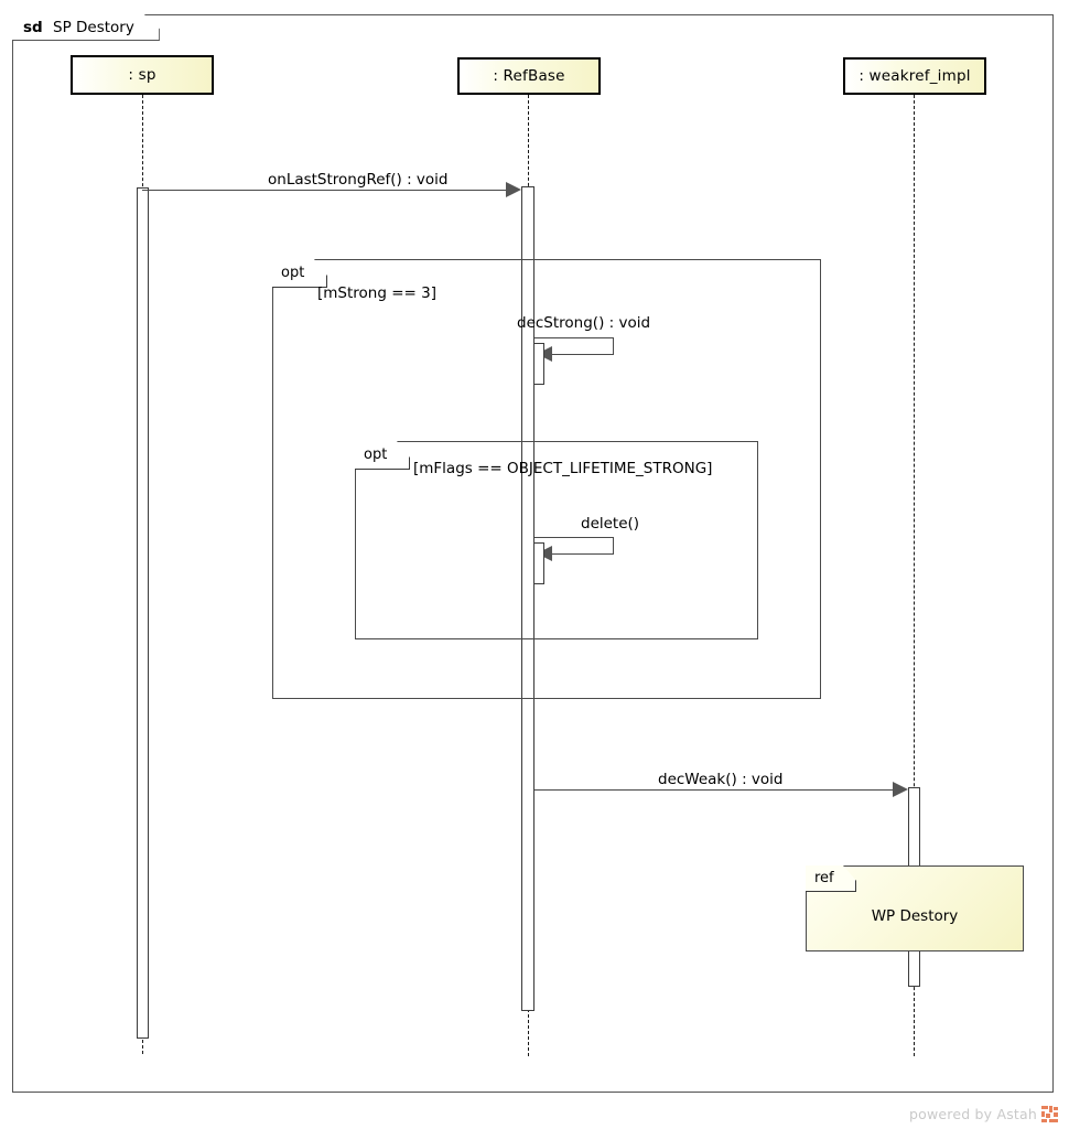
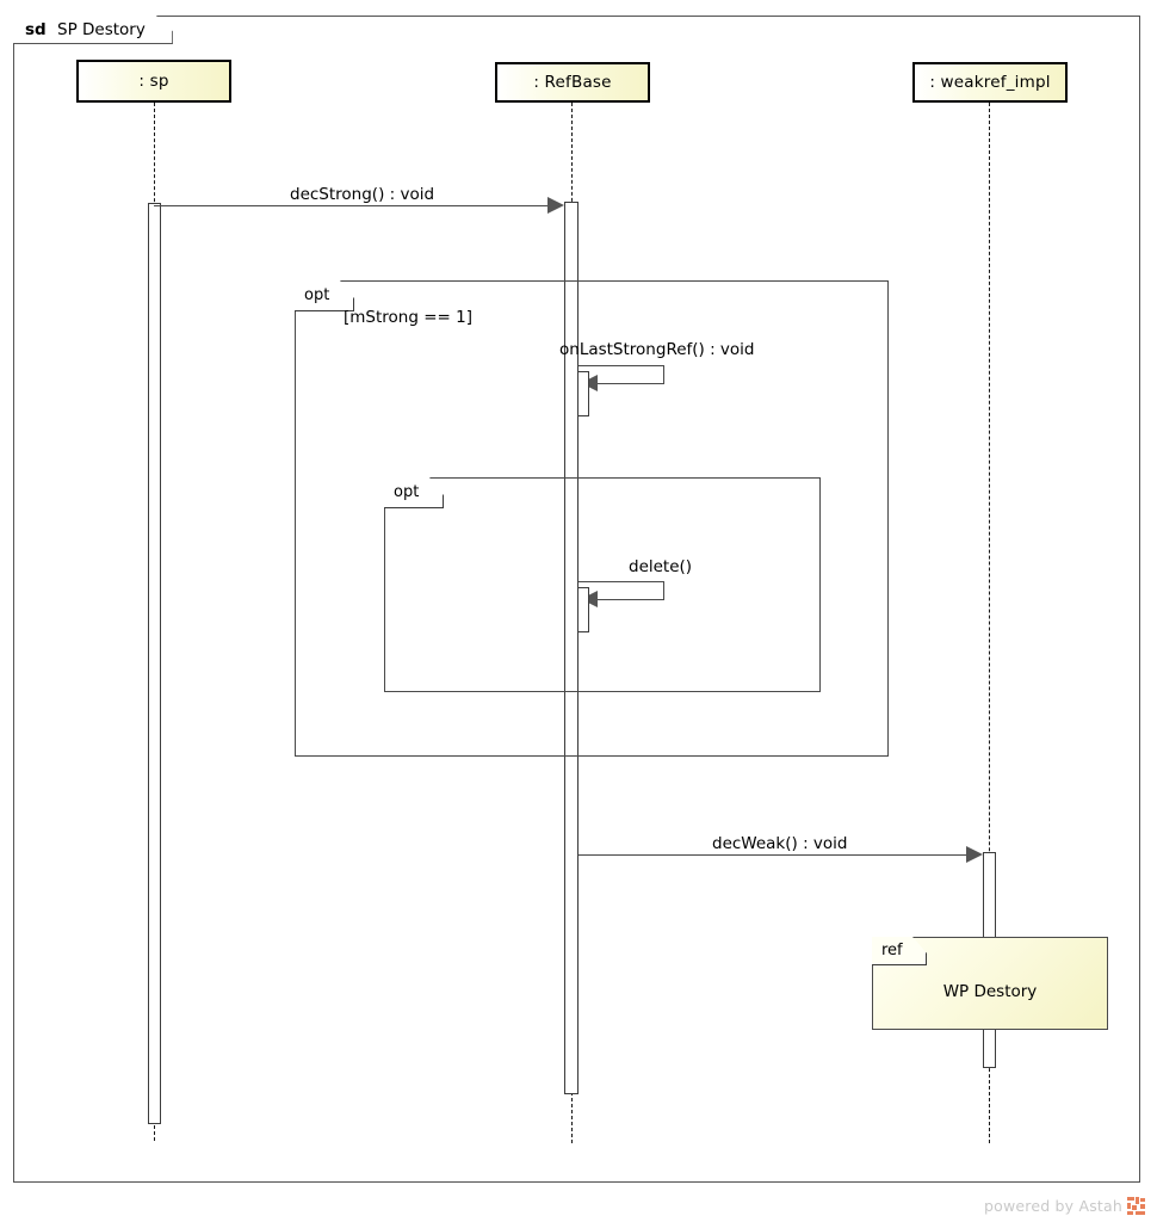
  sd SP Destory
  : sp
  : RefBase
  : weakref_impl
- onLastStrongRef() : void
+ decStrong() : void
  opt
- [mStrong == 3]
+ [mStrong == 1]
- decStrong() : void
+ onLastStrongRef() : void
  opt
- [mFlags == OBJECT_LIFETIME_STRONG]
  delete()
  decWeak() : void
  WP Destory
  ref
  powered by Astah
